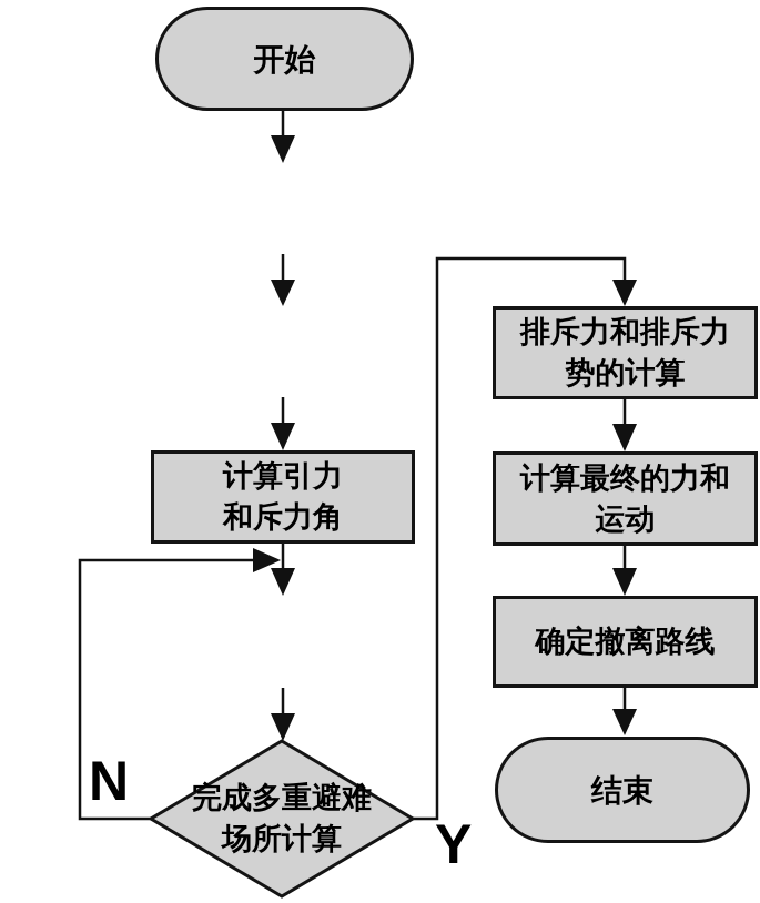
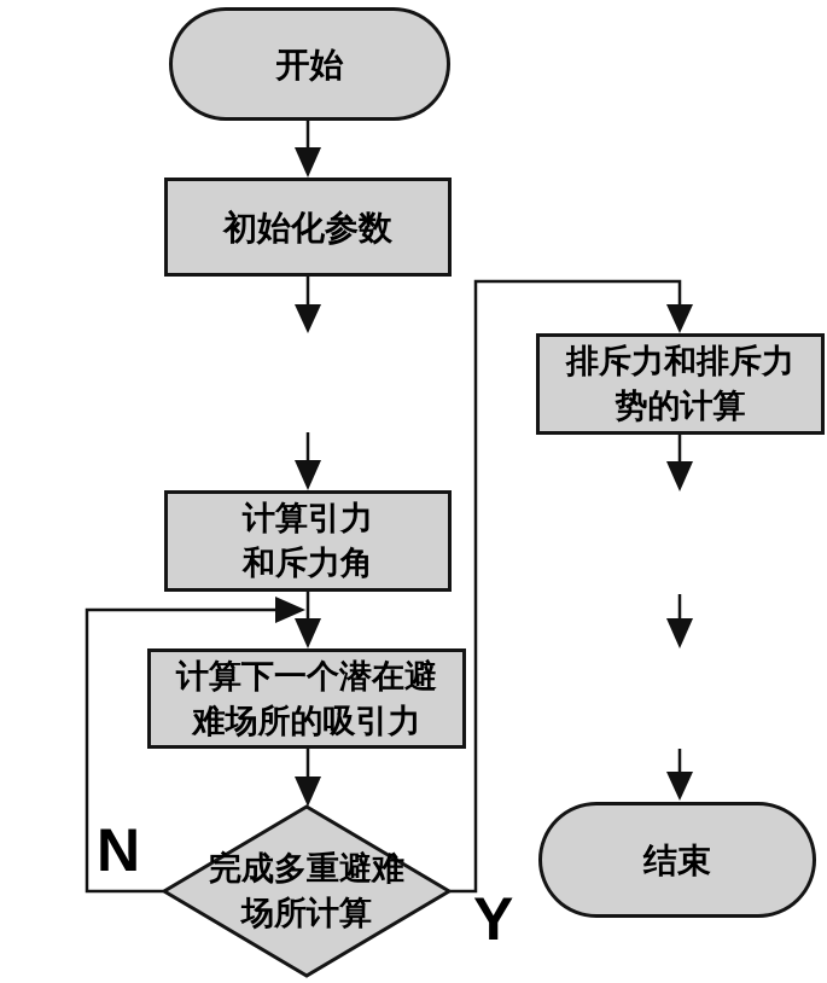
  开始
+ 初始化参数
  计算引力
  和斥力角
+ 计算下一个潜在避
+ 难场所的吸引力
  完成多重避难
  场所计算
  排斥力和排斥力
  势的计算
- 计算最终的力和
- 运动
- 确定撤离路线
  结束
  N
  Y
